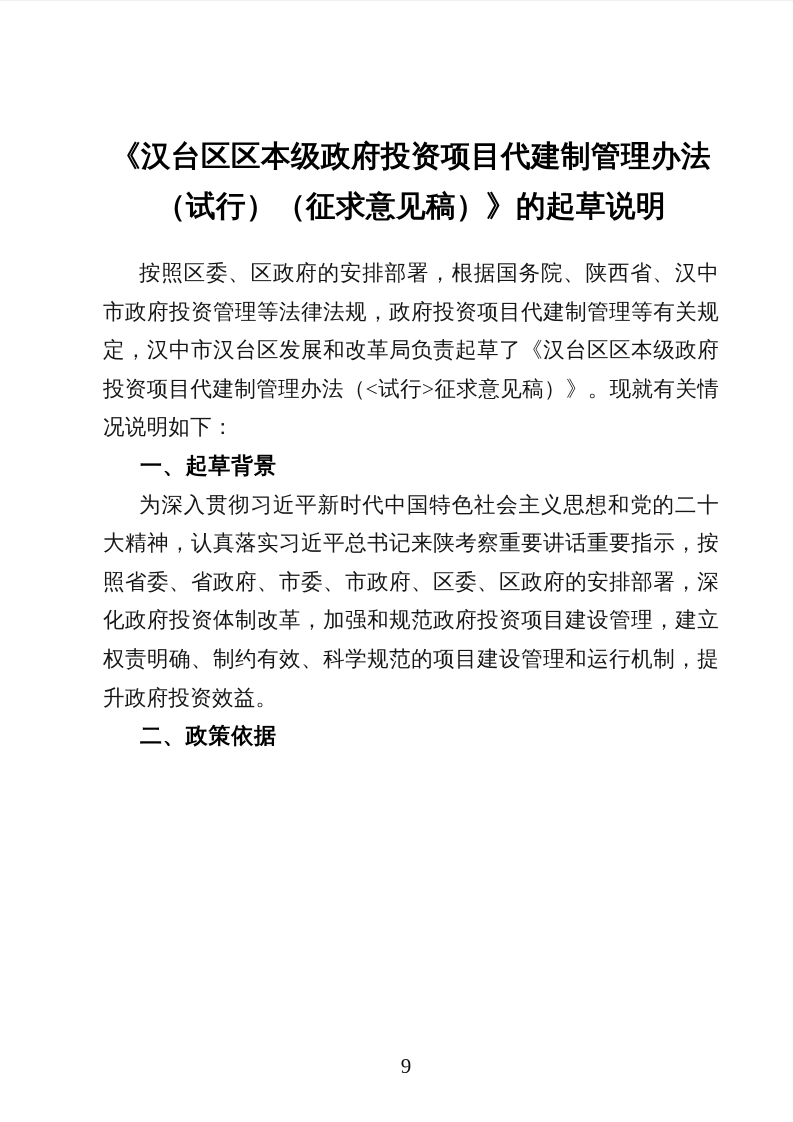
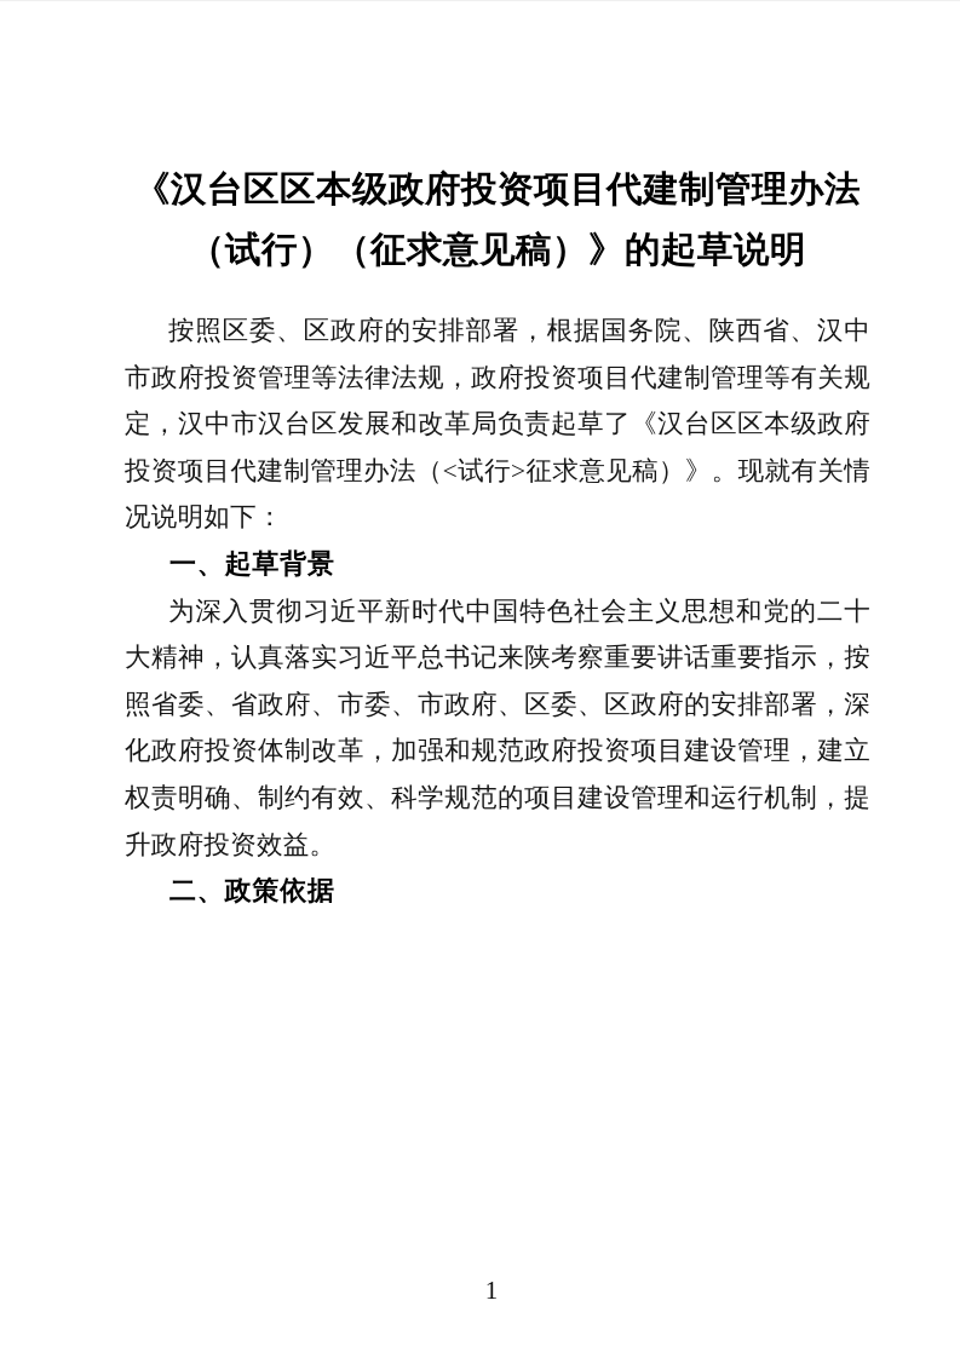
  《汉台区区本级政府投资项目代建制管理办法
  （试行）（征求意见稿）》的起草说明
  按照区委、区政府的安排部署，根据国务院、陕西省、汉中市政府投资管理等法律法规，政府投资项目代建制管理等有关规定，汉中市汉台区发展和改革局负责起草了《汉台区区本级政府投资项目代建制管理办法（<试行>征求意见稿）》。现就有关情况说明如下：
  一、起草背景
  为深入贯彻习近平新时代中国特色社会主义思想和党的二十大精神，认真落实习近平总书记来陕考察重要讲话重要指示，按照省委、省政府、市委、市政府、区委、区政府的安排部署，深化政府投资体制改革，加强和规范政府投资项目建设管理，建立权责明确、制约有效、科学规范的项目建设管理和运行机制，提升政府投资效益。
  二、政策依据
- 9
+ 1
